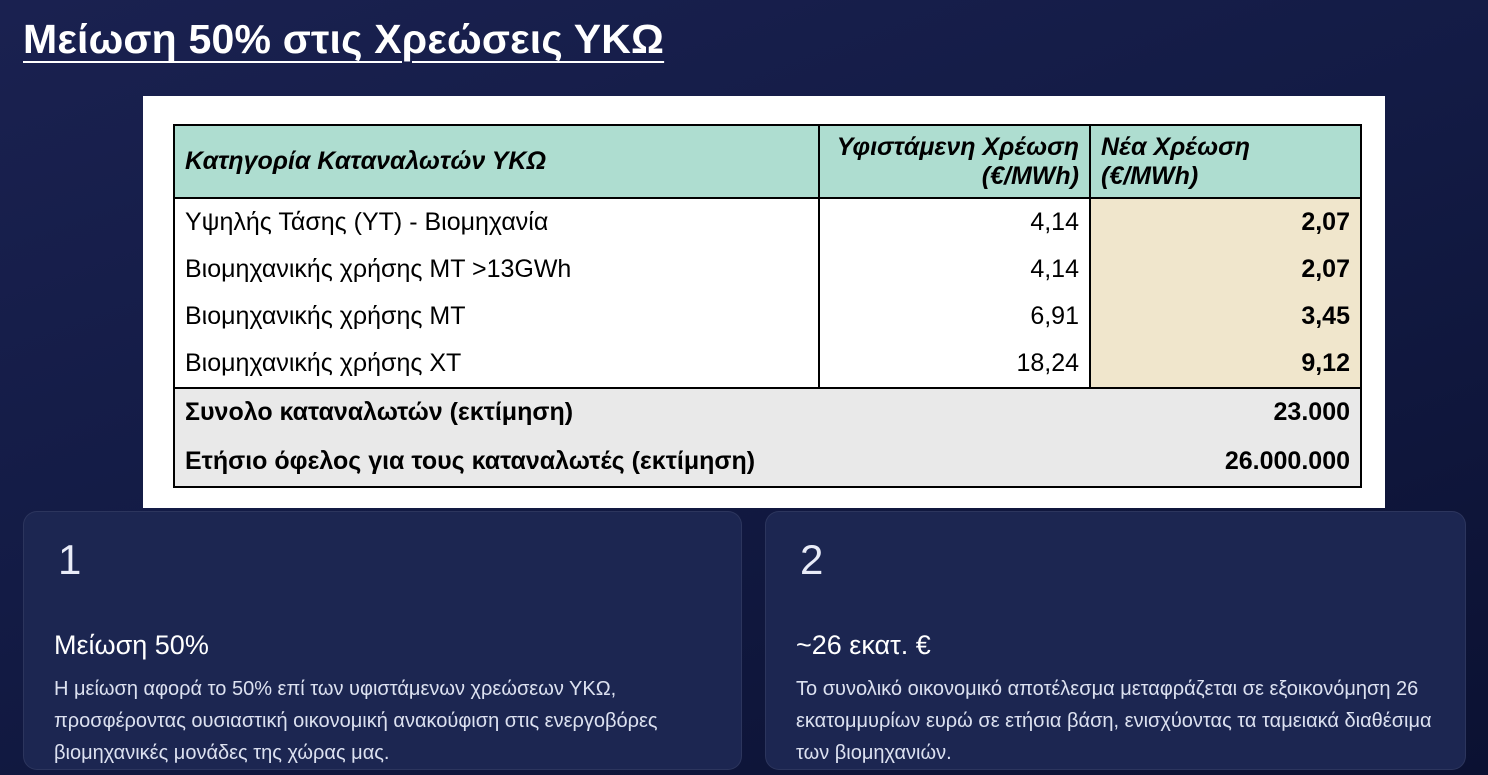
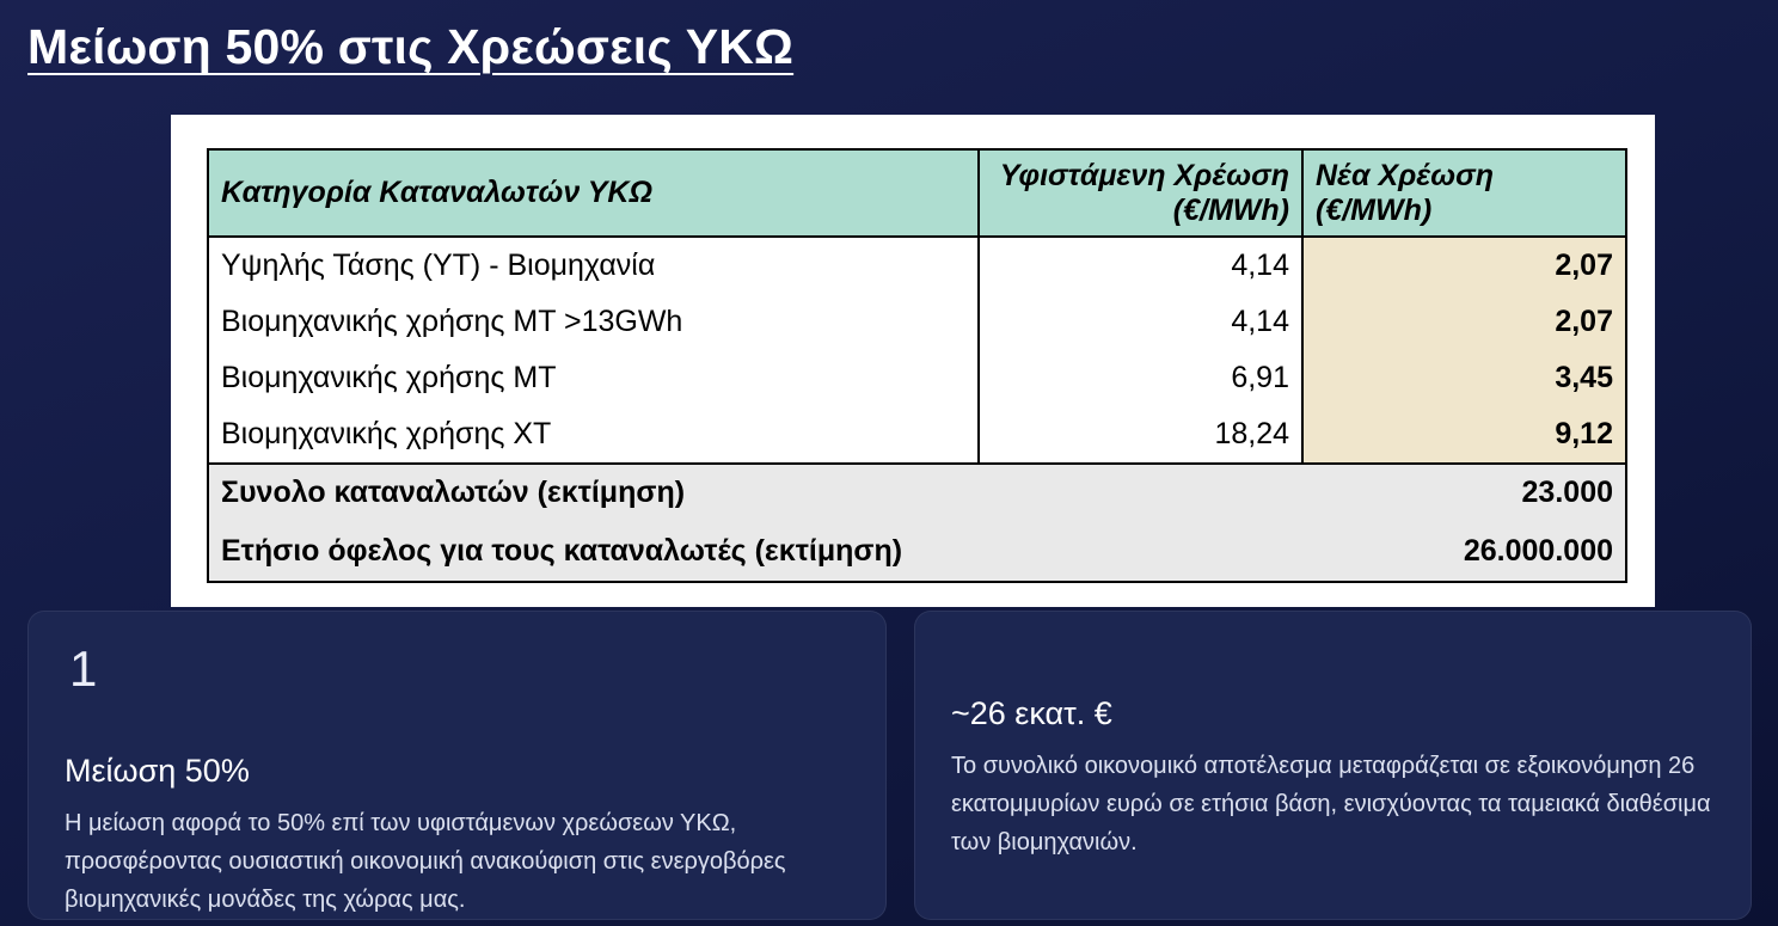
  Μείωση 50% στις Χρεώσεις ΥΚΩ
  Κατηγορία Καταναλωτών ΥΚΩ
  Υφιστάμενη Χρέωση (€/MWh)
  Νέα Χρέωση (€/MWh)
  Υψηλής Τάσης (ΥΤ) - Βιομηχανία
  4,14
  2,07
  Βιομηχανικής χρήσης ΜΤ >13GWh
  4,14
  2,07
  Βιομηχανικής χρήσης ΜΤ
  6,91
  3,45
  Βιομηχανικής χρήσης ΧΤ
  18,24
  9,12
  Συνολο καταναλωτών (εκτίμηση)
  23.000
  Ετήσιο όφελος για τους καταναλωτές (εκτίμηση)
  26.000.000
  1
  Μείωση 50%
  Η μείωση αφορά το 50% επί των υφιστάμενων χρεώσεων ΥΚΩ, προσφέροντας ουσιαστική οικονομική ανακούφιση στις ενεργοβόρες βιομηχανικές μονάδες της χώρας μας.
- 2
  ~26 εκατ. €
  Το συνολικό οικονομικό αποτέλεσμα μεταφράζεται σε εξοικονόμηση 26 εκατομμυρίων ευρώ σε ετήσια βάση, ενισχύοντας τα ταμειακά διαθέσιμα των βιομηχανιών.
